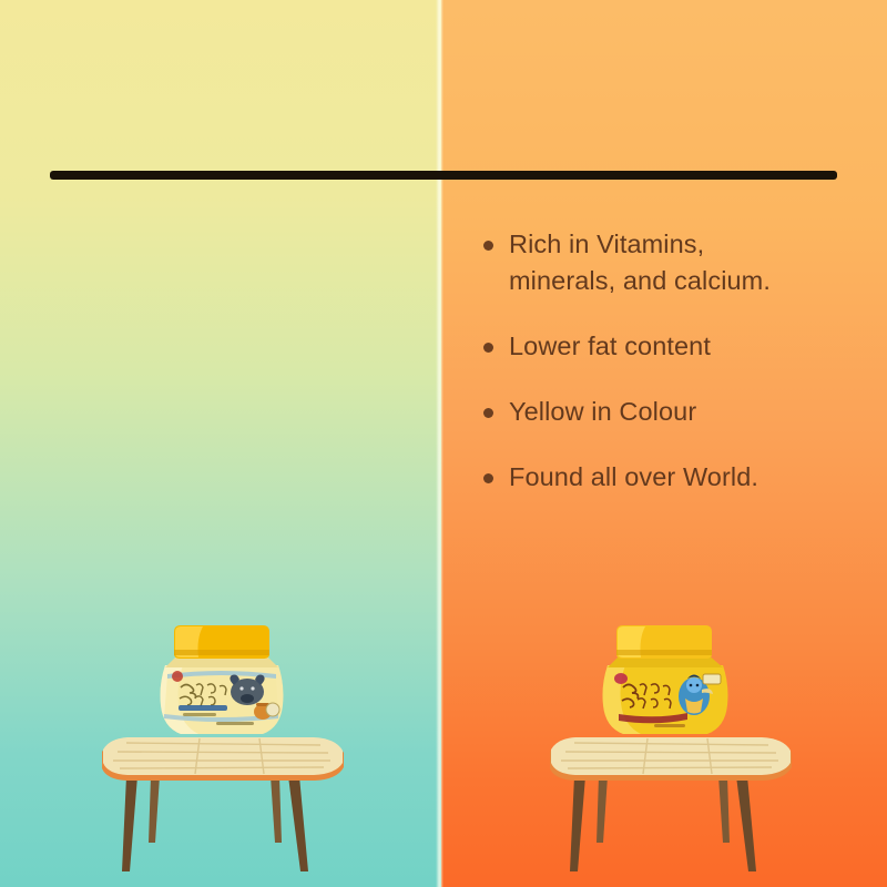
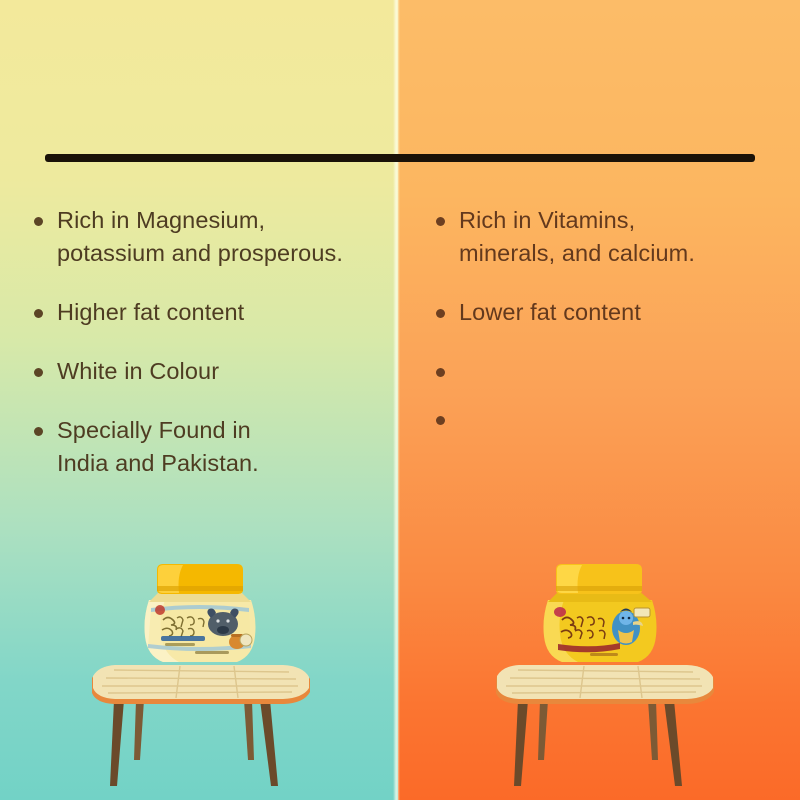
+ Rich in Magnesium,
+ potassium and prosperous.
+ Higher fat content
+ White in Colour
+ Specially Found in
+ India and Pakistan.
  Rich in Vitamins,
  minerals, and calcium.
  Lower fat content
- Yellow in Colour
- Found all over World.
